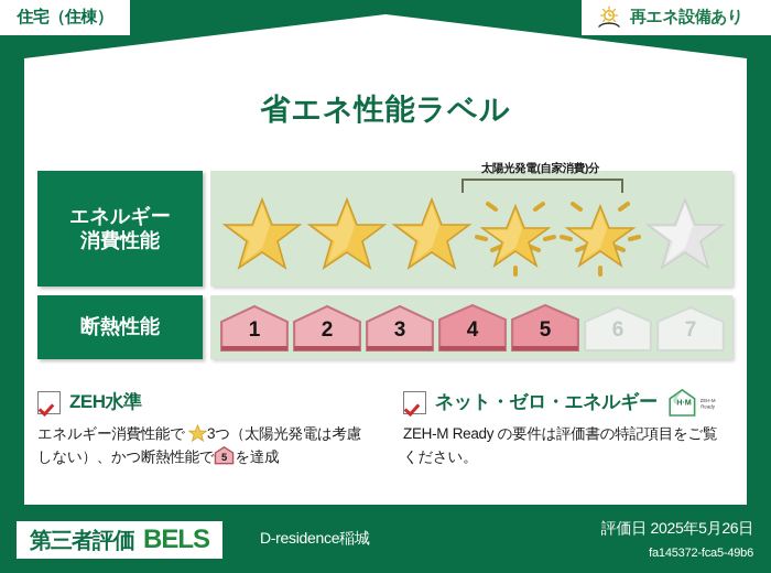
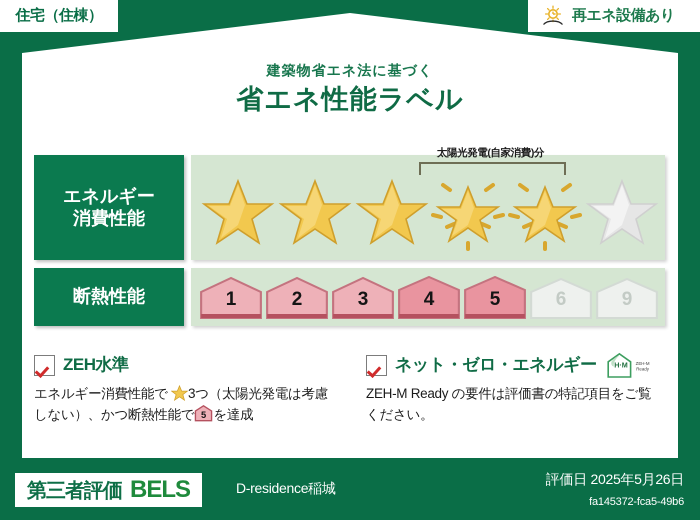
  住宅（住棟）
  再エネ設備あり
+ 建築物省エネ法に基づく
  省エネ性能ラベル
  エネルギー
  消費性能
  太陽光発電(自家消費)分
  断熱性能
  1
  2
  3
  4
  5
  6
- 7
+ 9
  ZEH水準
  エネルギー消費性能で 3つ（太陽光発電は考慮しない）、かつ断熱性能で
  5
  を達成
  ネット・ゼロ・エネルギー
  H·M
  ZEH-M Ready の要件は評価書の特記項目をご覧ください。
  第三者評価
  BELS
  D-residence稲城
  評価日 2025年5月26日
  fa145372-fca5-49b6
